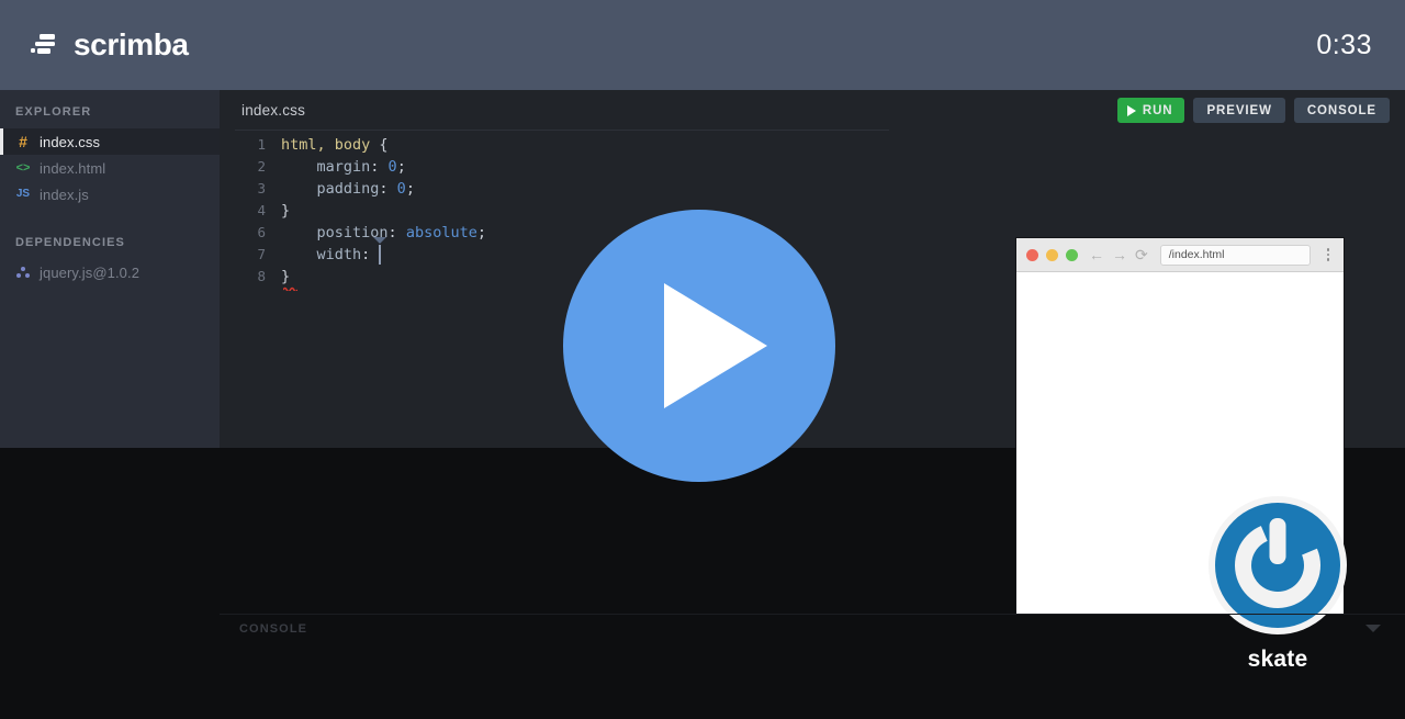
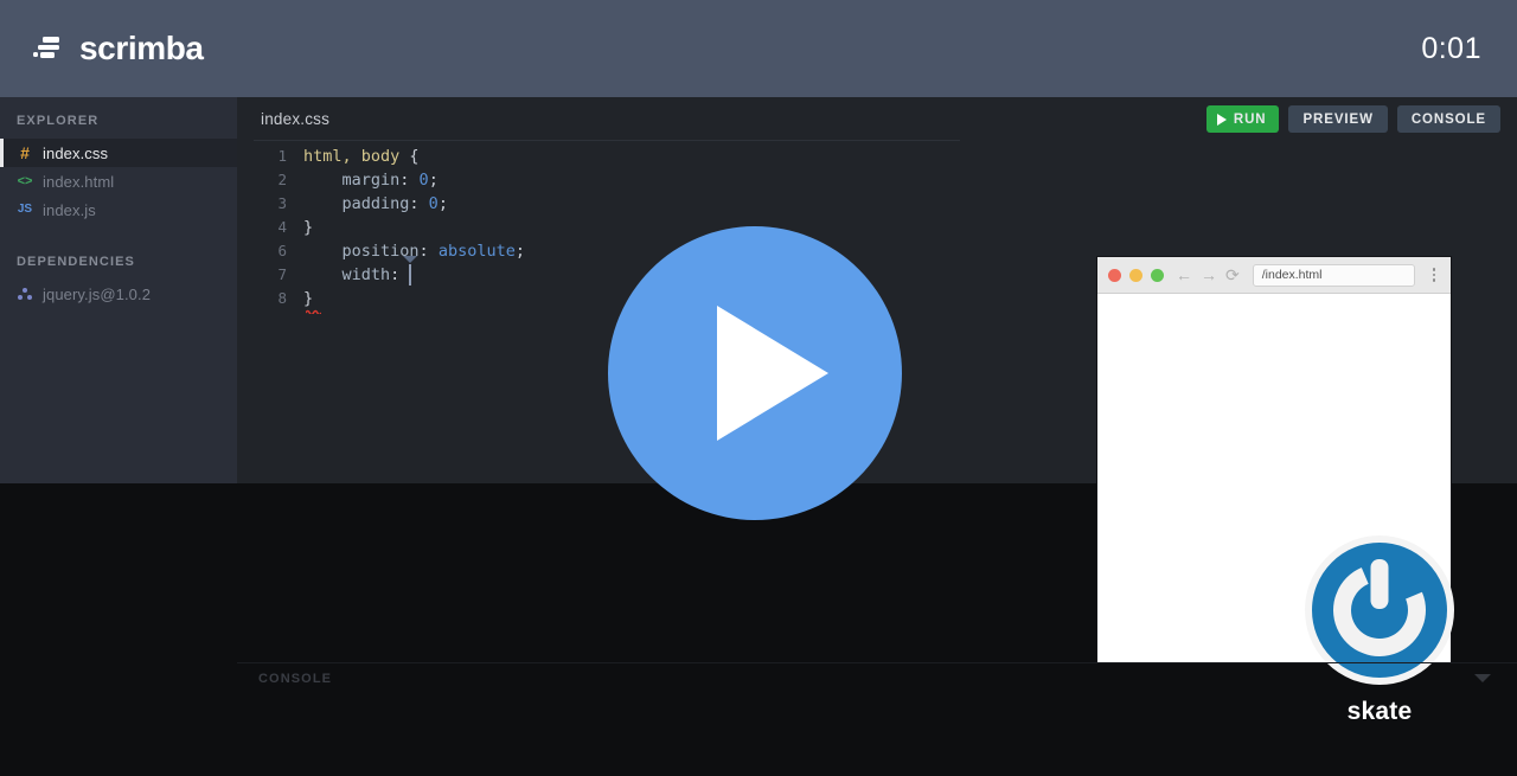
  scrimba
- 0:33
+ 0:01
  EXPLORER
  #
  index.css
  <>
  index.html
  JS
  index.js
  DEPENDENCIES
  jquery.js@1.0.2
  index.css
  RUN
  PREVIEW
  CONSOLE
  1
  html, body {
  2
  margin: 0;
  3
  padding: 0;
  4
  }
  6
  position: absolute;
  7
  width:
  8
  }
  ←
  →
  ⟳
  /index.html
  skate
  CONSOLE
